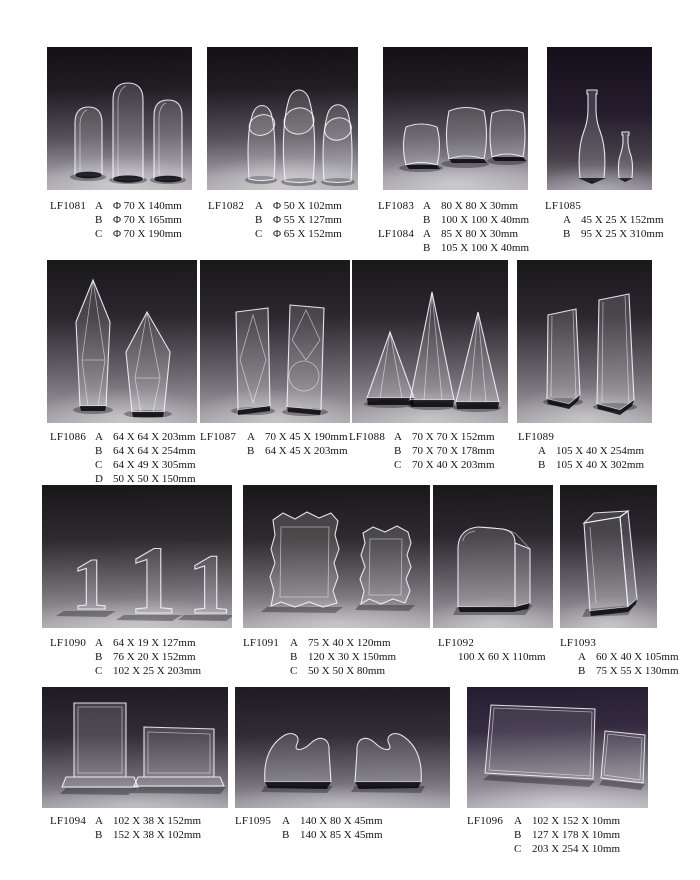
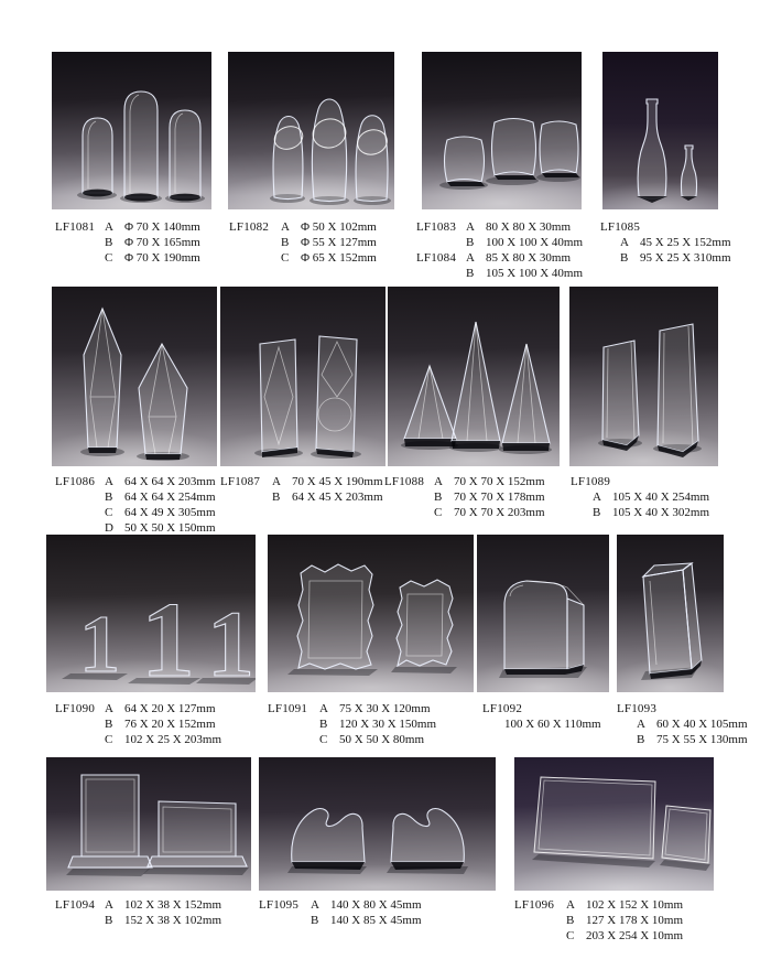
  LF1081
  A
  Φ 70 X 140mm
  B
  Φ 70 X 165mm
  C
  Φ 70 X 190mm
  LF1082
  A
  Φ 50 X 102mm
  B
  Φ 55 X 127mm
  C
  Φ 65 X 152mm
  LF1083
  A
  80 X 80 X 30mm
  B
  100 X 100 X 40mm
  LF1084
  A
  85 X 80 X 30mm
  B
  105 X 100 X 40mm
  LF1085
  A
  45 X 25 X 152mm
  B
  95 X 25 X 310mm
  LF1086
  A
  64 X 64 X 203mm
  B
  64 X 64 X 254mm
  C
  64 X 49 X 305mm
  D
  50 X 50 X 150mm
  LF1087
  A
  70 X 45 X 190mm
  B
  64 X 45 X 203mm
  LF1088
  A
  70 X 70 X 152mm
  B
  70 X 70 X 178mm
  C
- 70 X 40 X 203mm
+ 70 X 70 X 203mm
  LF1089
  A
  105 X 40 X 254mm
  B
  105 X 40 X 302mm
  1
  1
  1
  LF1090
  A
- 64 X 19 X 127mm
+ 64 X 20 X 127mm
  B
  76 X 20 X 152mm
  C
  102 X 25 X 203mm
  LF1091
  A
- 75 X 40 X 120mm
+ 75 X 30 X 120mm
  B
  120 X 30 X 150mm
  C
  50 X 50 X 80mm
  LF1092
  100 X 60 X 110mm
  LF1093
  A
  60 X 40 X 105mm
  B
  75 X 55 X 130mm
  LF1094
  A
  102 X 38 X 152mm
  B
  152 X 38 X 102mm
  LF1095
  A
  140 X 80 X 45mm
  B
  140 X 85 X 45mm
  LF1096
  A
  102 X 152 X 10mm
  B
  127 X 178 X 10mm
  C
  203 X 254 X 10mm
